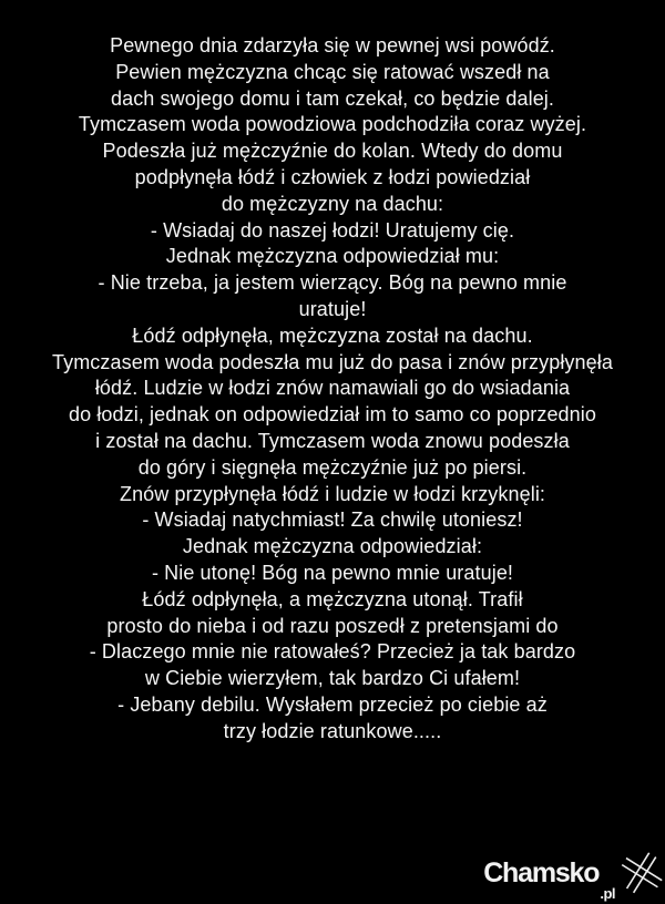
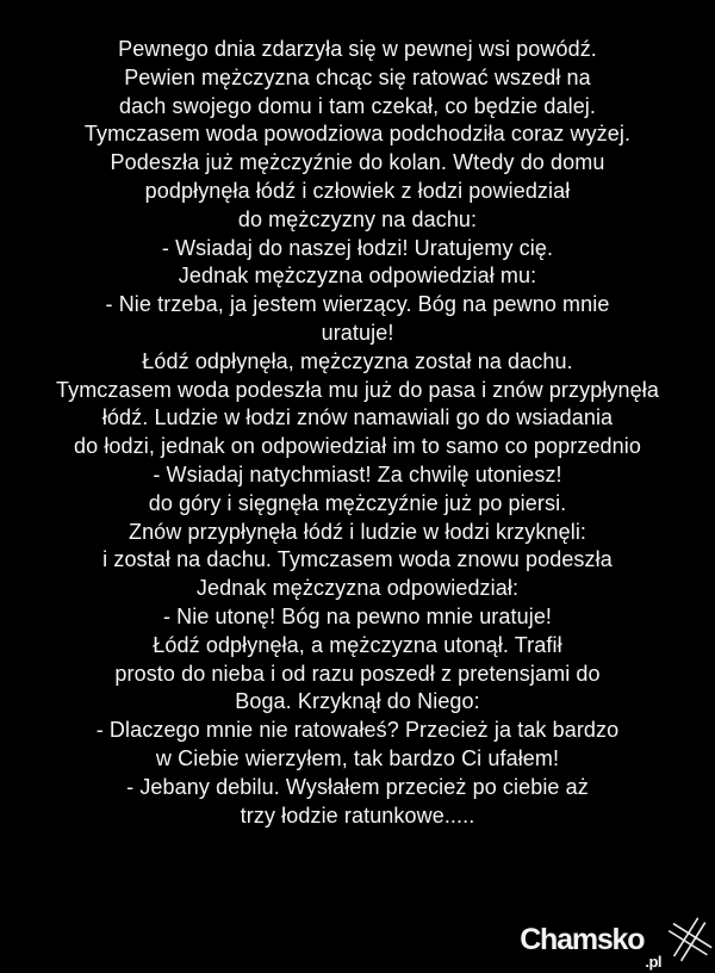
  Pewnego dnia zdarzyła się w pewnej wsi powódź.
  Pewien mężczyzna chcąc się ratować wszedł na
  dach swojego domu i tam czekał, co będzie dalej.
  Tymczasem woda powodziowa podchodziła coraz wyżej.
  Podeszła już mężczyźnie do kolan. Wtedy do domu
  podpłynęła łódź i człowiek z łodzi powiedział
  do mężczyzny na dachu:
  - Wsiadaj do naszej łodzi! Uratujemy cię.
  Jednak mężczyzna odpowiedział mu:
  - Nie trzeba, ja jestem wierzący. Bóg na pewno mnie
  uratuje!
  Łódź odpłynęła, mężczyzna został na dachu.
  Tymczasem woda podeszła mu już do pasa i znów przypłynęła
  łódź. Ludzie w łodzi znów namawiali go do wsiadania
  do łodzi, jednak on odpowiedział im to samo co poprzednio
- i został na dachu. Tymczasem woda znowu podeszła
+ - Wsiadaj natychmiast! Za chwilę utoniesz!
  do góry i sięgnęła mężczyźnie już po piersi.
  Znów przypłynęła łódź i ludzie w łodzi krzyknęli:
- - Wsiadaj natychmiast! Za chwilę utoniesz!
+ i został na dachu. Tymczasem woda znowu podeszła
  Jednak mężczyzna odpowiedział:
  - Nie utonę! Bóg na pewno mnie uratuje!
  Łódź odpłynęła, a mężczyzna utonął. Trafił
  prosto do nieba i od razu poszedł z pretensjami do
+ Boga. Krzyknął do Niego:
  - Dlaczego mnie nie ratowałeś? Przecież ja tak bardzo
  w Ciebie wierzyłem, tak bardzo Ci ufałem!
  - Jebany debilu. Wysłałem przecież po ciebie aż
  trzy łodzie ratunkowe.....
  Chamsko
  .pl
